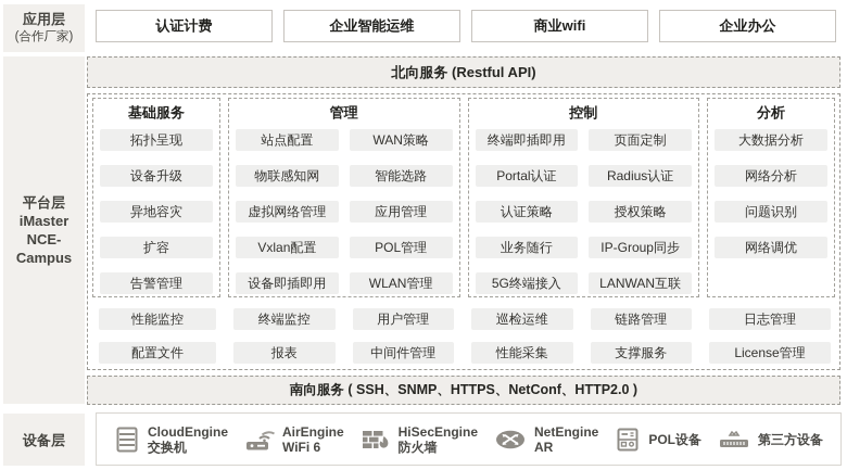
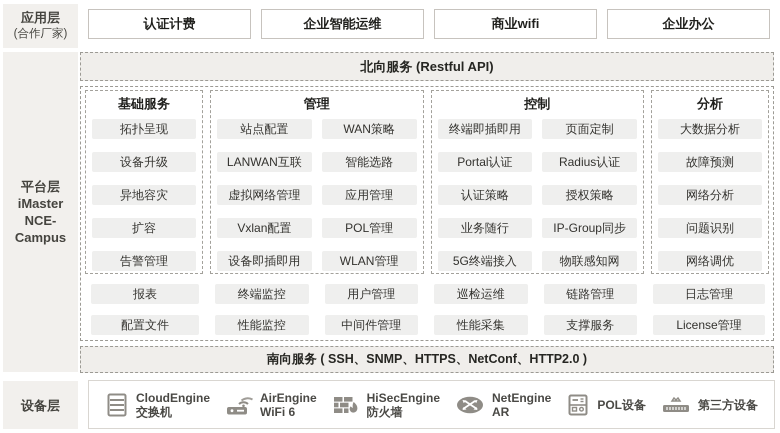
  应用层
  (合作厂家)
  平台层
  iMaster
  NCE-
  Campus
  设备层
  认证计费
  企业智能运维
  商业wifi
  企业办公
  北向服务 (Restful API)
  基础服务
  拓扑呈现
  设备升级
  异地容灾
  扩容
  告警管理
  管理
  站点配置
  WAN策略
- 物联感知网
+ LANWAN互联
  智能选路
  虚拟网络管理
  应用管理
  Vxlan配置
  POL管理
  设备即插即用
  WLAN管理
  控制
  终端即插即用
  页面定制
  Portal认证
  Radius认证
  认证策略
  授权策略
  业务随行
  IP-Group同步
  5G终端接入
- LANWAN互联
+ 物联感知网
  分析
  大数据分析
+ 故障预测
  网络分析
  问题识别
  网络调优
- 性能监控
+ 报表
  终端监控
  用户管理
  巡检运维
  链路管理
  日志管理
  配置文件
- 报表
+ 性能监控
  中间件管理
  性能采集
  支撑服务
  License管理
  南向服务 ( SSH、SNMP、HTTPS、NetConf、HTTP2.0 )
  CloudEngine
  交换机
  AirEngine
  WiFi 6
  HiSecEngine
  防火墙
  NetEngine
  AR
  POL设备
  第三方设备
